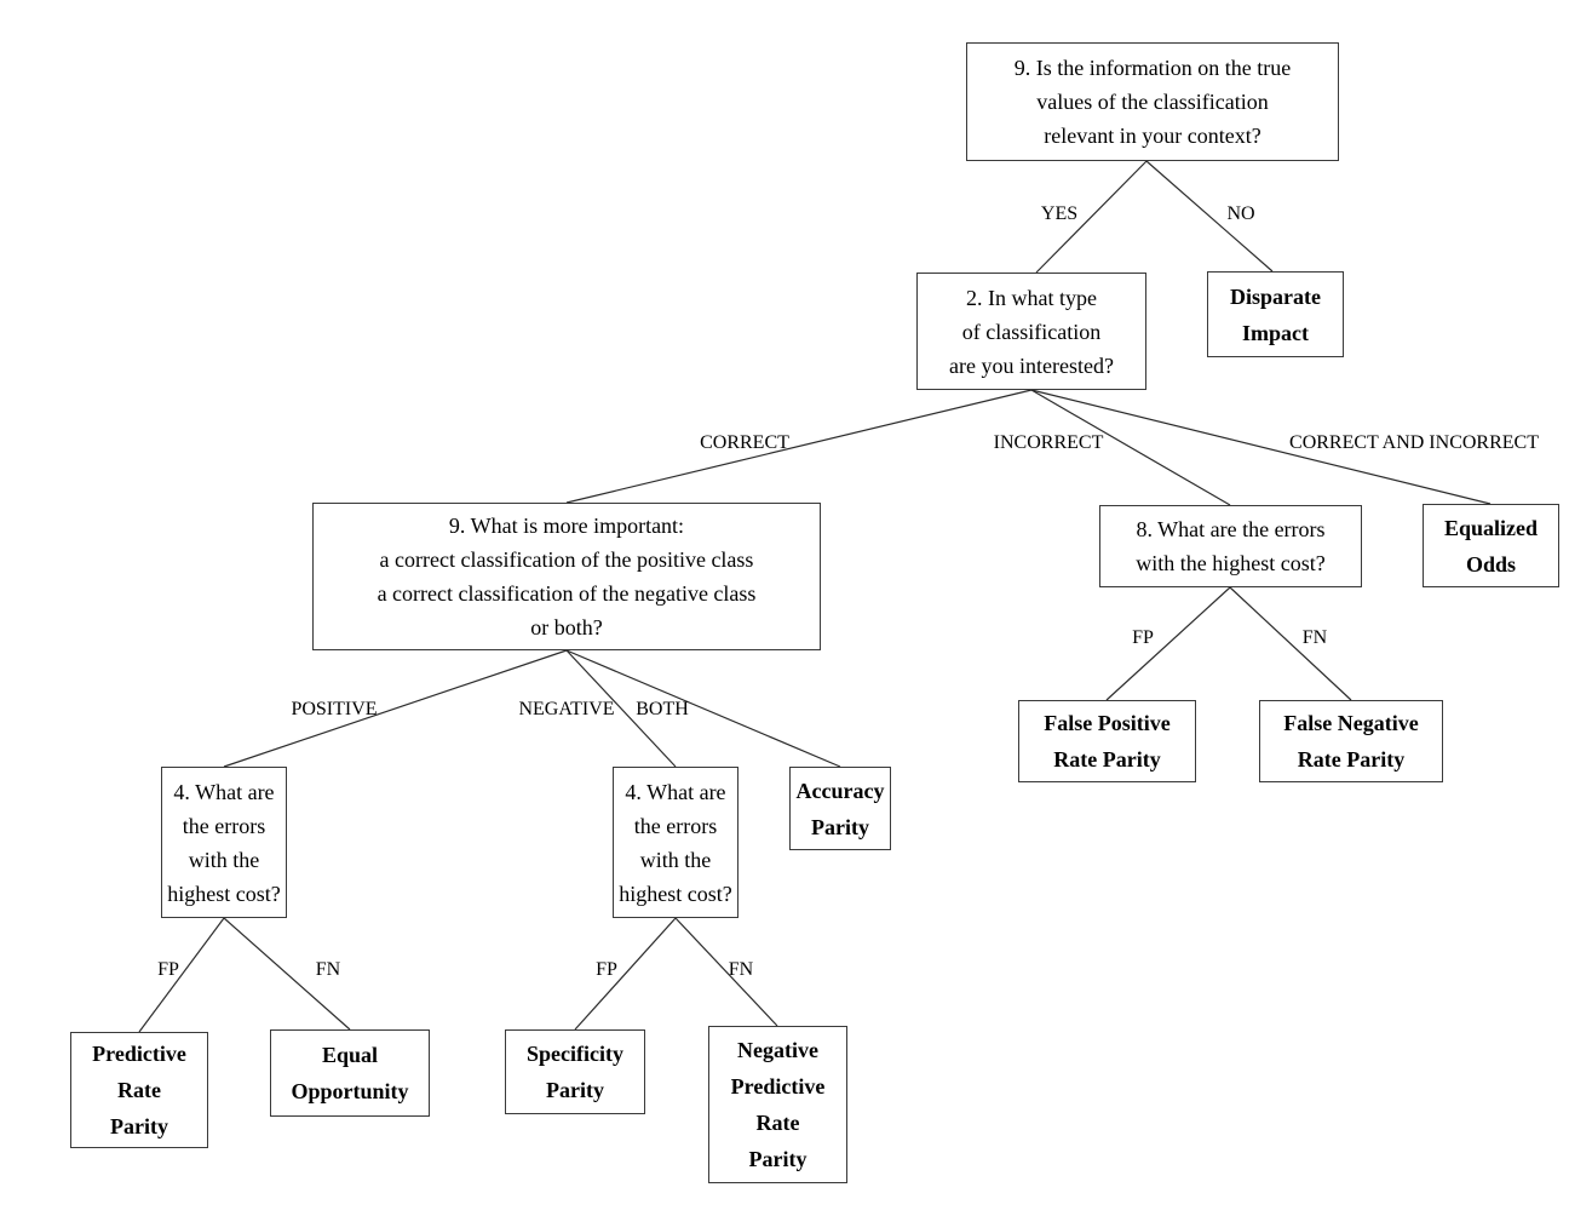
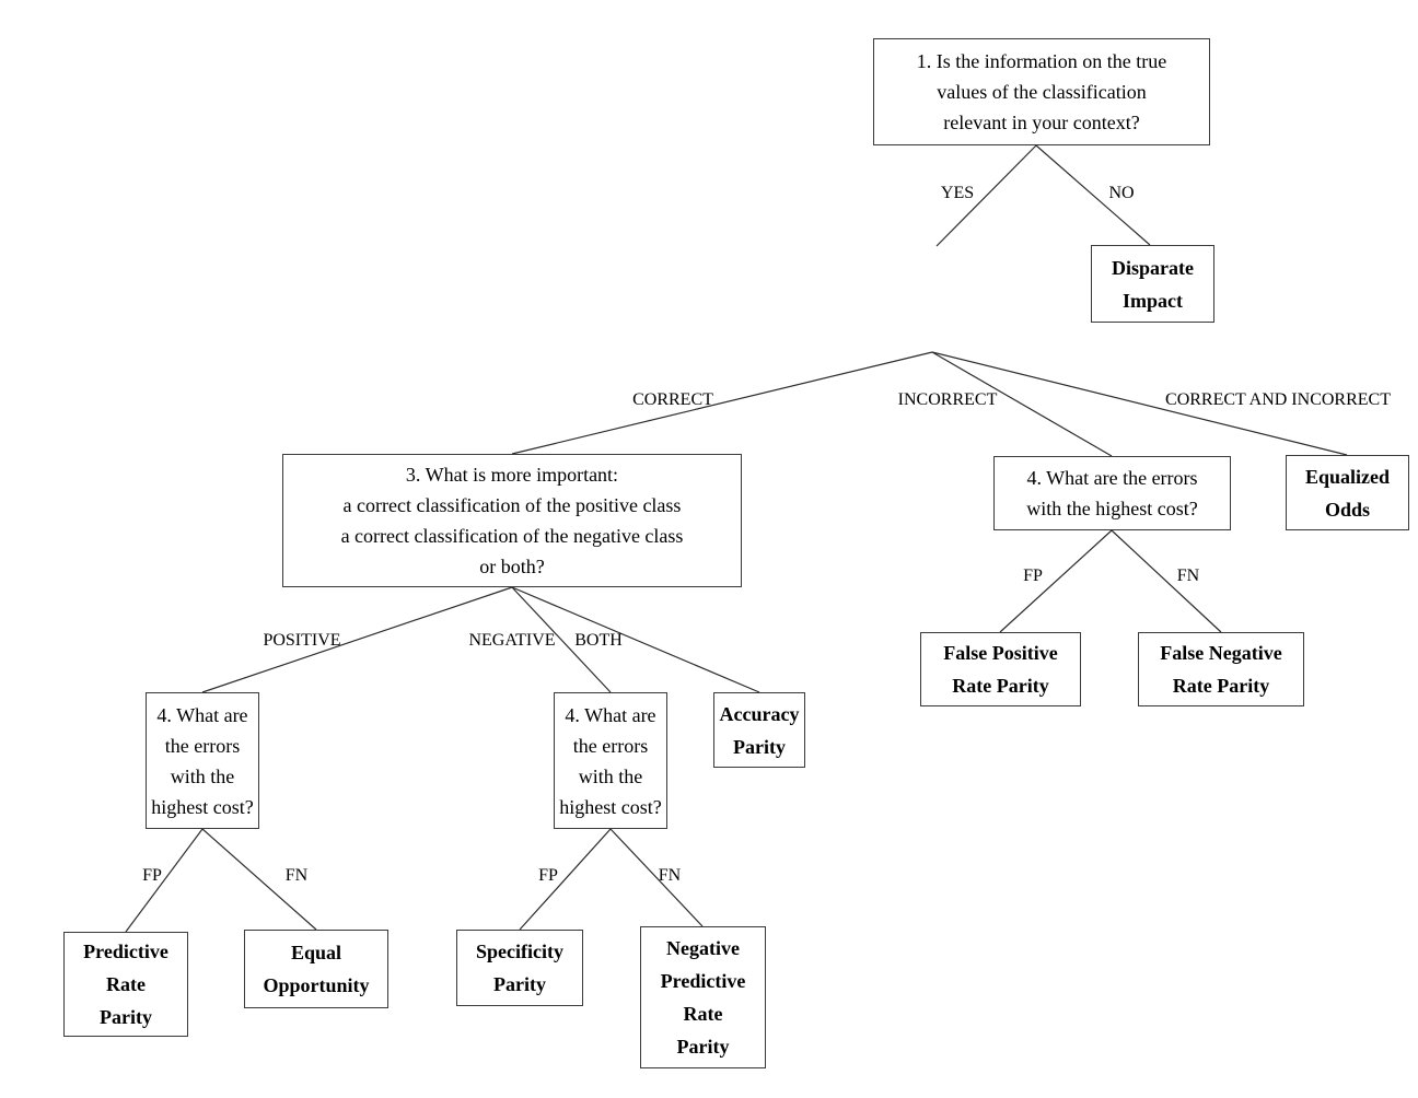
- 9. Is the information on the true
+ 1. Is the information on the true
  values of the classification
  relevant in your context?
- 2. In what type
- of classification
- are you interested?
  Disparate
  Impact
- 9. What is more important:
+ 3. What is more important:
  a correct classification of the positive class
  a correct classification of the negative class
  or both?
- 8. What are the errors
+ 4. What are the errors
  with the highest cost?
  Equalized
  Odds
  False Positive
  Rate Parity
  False Negative
  Rate Parity
  4. What are
  the errors
  with the
  highest cost?
  4. What are
  the errors
  with the
  highest cost?
  Accuracy
  Parity
  Predictive
  Rate
  Parity
  Equal
  Opportunity
  Specificity
  Parity
  Negative
  Predictive
  Rate
  Parity
  YES
  NO
  CORRECT
  INCORRECT
  CORRECT AND INCORRECT
  POSITIVE
  NEGATIVE
  BOTH
  FP
  FN
  FP
  FN
  FP
  FN
